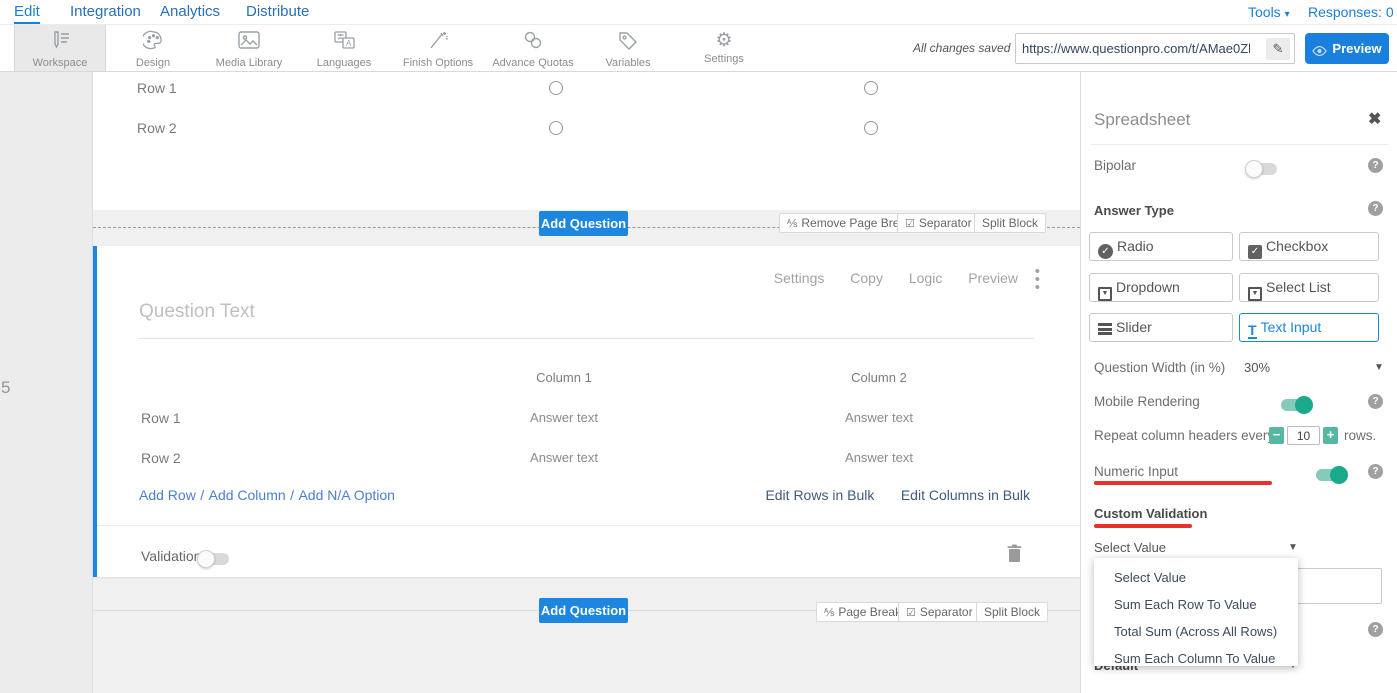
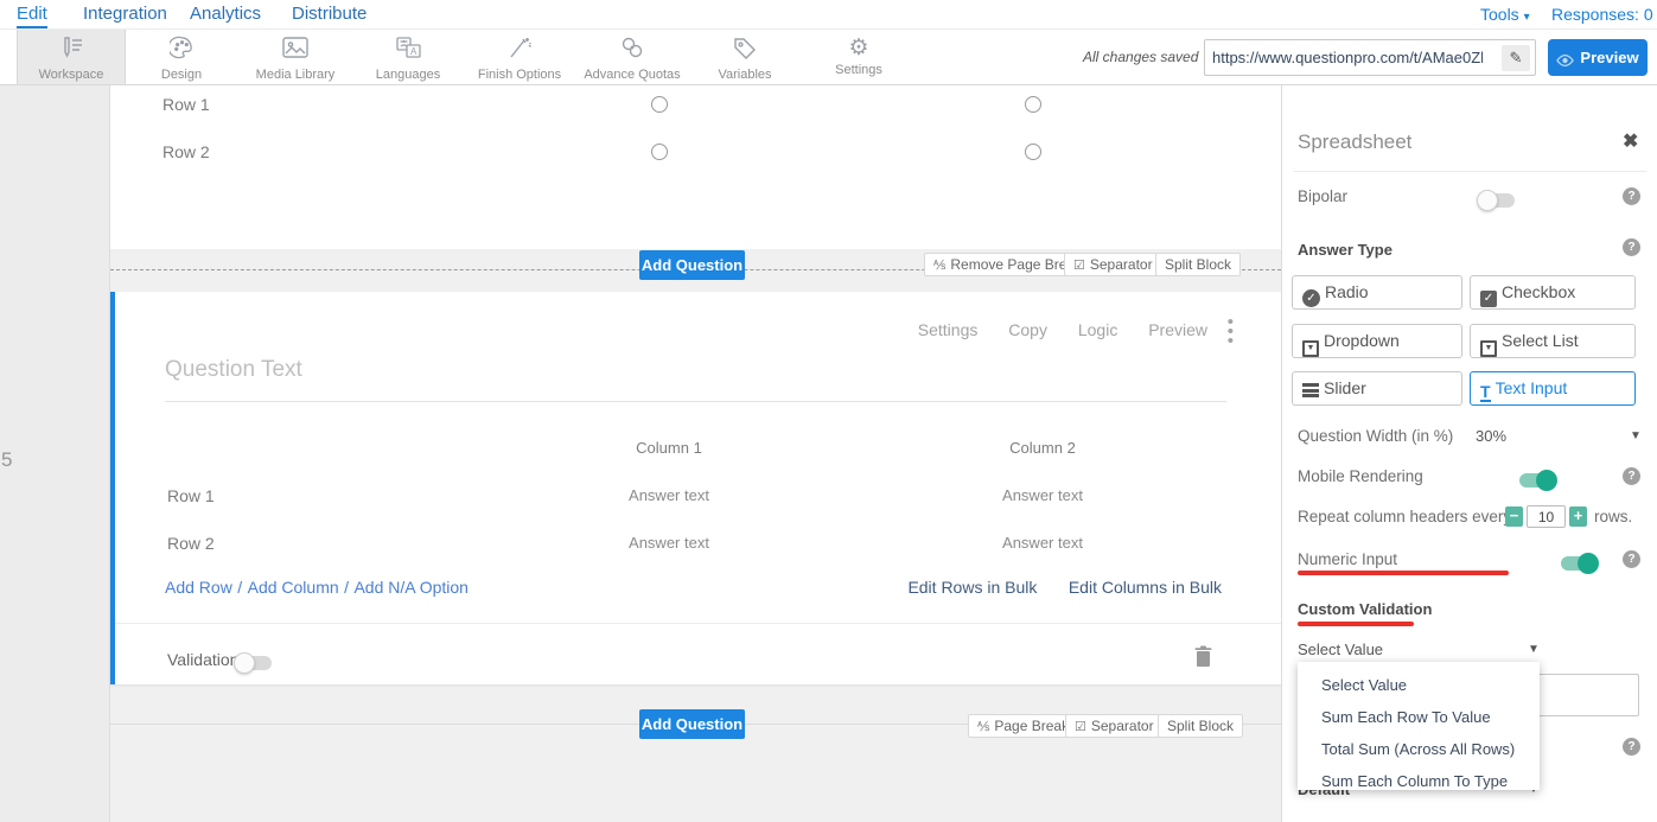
  Edit
  Integration
  Analytics
  Distribute
  Tools ▾
  Responses: 0
  Workspace
  Design
  Media Library
  A
  Languages
  Finish Options
  Advance Quotas
  Variables
  ⚙
  Settings
  All changes saved
  https://www.questionpro.com/t/AMae0Z
  ✎
  Preview
  5
  Row 1
  Row 2
  Add Question
  ⅍ Remove Page Br
  ☑ Separator
  Split Block
  Settings Copy Logic Preview
  •
  •
  •
  Question Text
  Column 1
  Column 2
  Row 1
  Answer text
  Answer text
  Row 2
  Answer text
  Answer text
  Add Row / Add Column / Add N/A Option
  Edit Rows in Bulk Edit Columns in Bulk
  Validatio
  Add Question
  ⅍ Page Brea
  ☑ Separator
  Split Block
  Spreadsheet
  ✖
  Bipolar
  ?
  Answer Type
  ?
  ✓Radio
  ✓Checkbox
  Dropdown
  Select List
  Slider
  T Text Input
  Question Width (in %)
  30%
  ▼
  Mobile Rendering
  ?
  Repeat column headers ever
  −
  10
  +
  rows.
  Numeric Input
  ?
  Custom Validation
  Select Value
  ▼
  ?
  Select Value
  Sum Each Row To Value
  Total Sum (Across All Rows)
- Sum Each Column To Value
+ Sum Each Column To Type
